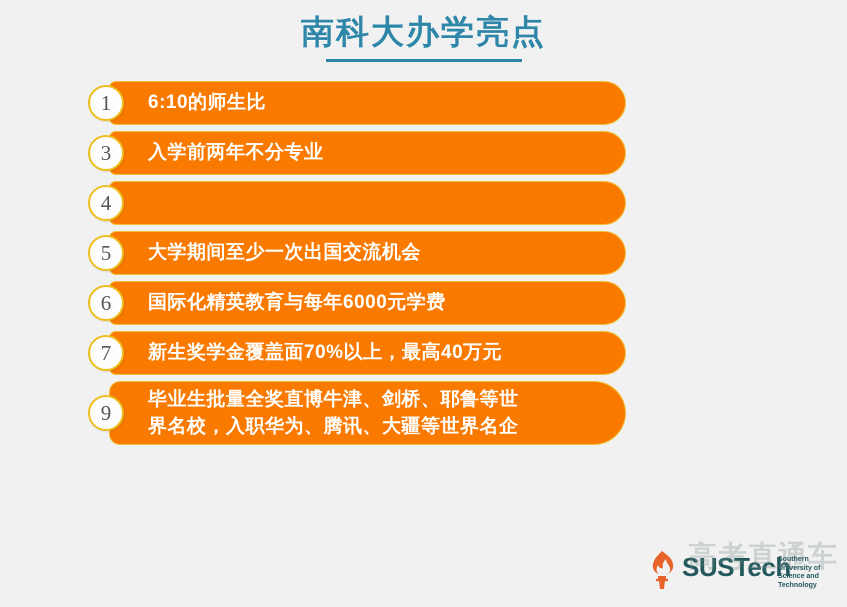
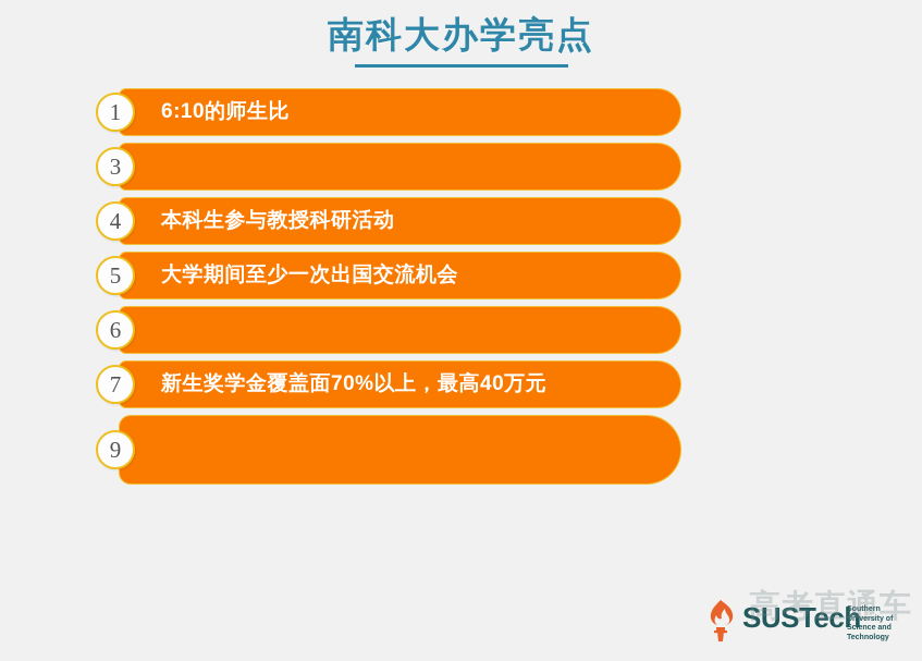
  南科大办学亮点
  6:10的师生比
  1
- 入学前两年不分专业
  3
+ 本科生参与教授科研活动
  4
  大学期间至少一次出国交流机会
  5
- 国际化精英教育与每年6000元学费
  6
  新生奖学金覆盖面70%以上，最高40万元
  7
- 毕业生批量全奖直博牛津、剑桥、耶鲁等世
- 界名校，入职华为、腾讯、大疆等世界名企
  9
  SUSTech
  高考直通车
